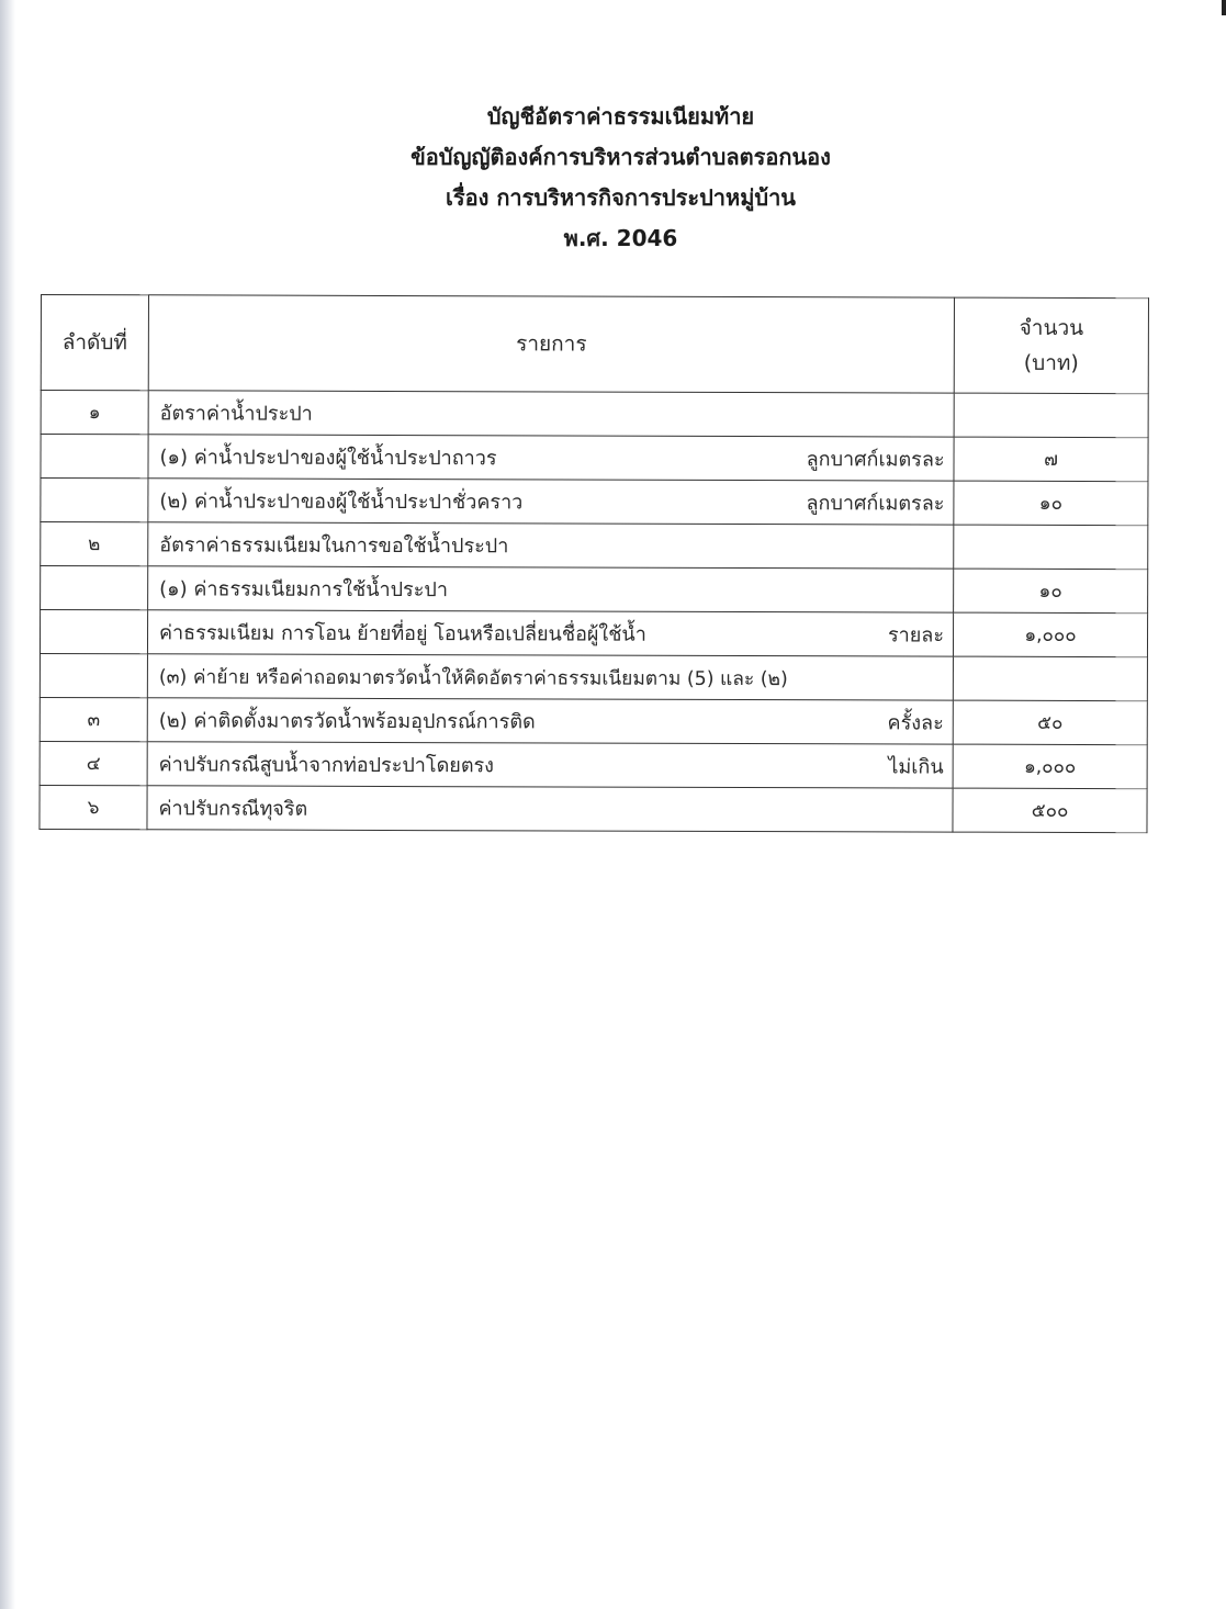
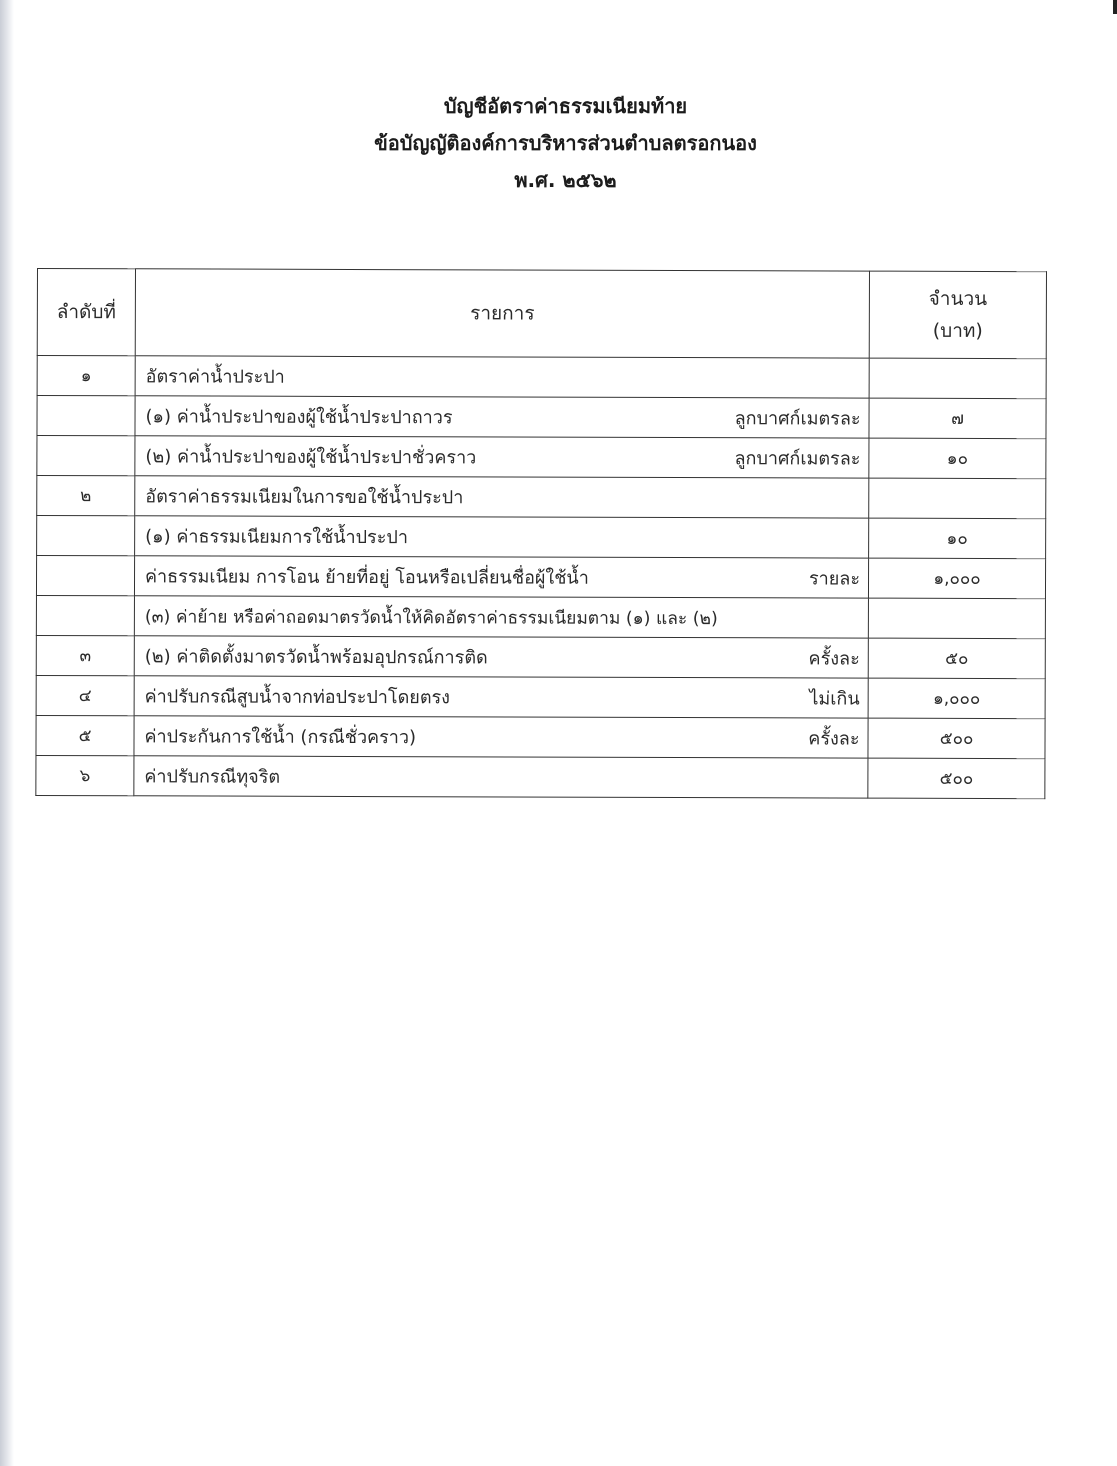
  บัญชีอัตราค่าธรรมเนียมท้าย
  ข้อบัญญัติองค์การบริหารส่วนตำบลตรอกนอง
- เรื่อง การบริหารกิจการประปาหมู่บ้าน
- พ.ศ. 2046
+ พ.ศ. ๒๕๖๒
  ลำดับที่	รายการ	จำนวน (บาท)
  ๑	อัตราค่าน้ำประปา
  	(๑) ค่าน้ำประปาของผู้ใช้น้ำประปาถาวร ลูกบาศก์เมตรละ	๗
  	(๒) ค่าน้ำประปาของผู้ใช้น้ำประปาชั่วคราว ลูกบาศก์เมตรละ	๑๐
  ๒	อัตราค่าธรรมเนียมในการขอใช้น้ำประปา
  	(๑) ค่าธรรมเนียมการใช้น้ำประปา	๑๐
  	ค่าธรรมเนียม การโอน ย้ายที่อยู่ โอนหรือเปลี่ยนชื่อผู้ใช้น้ำ รายละ	๑,๐๐๐
- 	(๓) ค่าย้าย หรือค่าถอดมาตรวัดน้ำให้คิดอัตราค่าธรรมเนียมตาม (5) และ (๒)
+ 	(๓) ค่าย้าย หรือค่าถอดมาตรวัดน้ำให้คิดอัตราค่าธรรมเนียมตาม (๑) และ (๒)
  ๓	(๒) ค่าติดตั้งมาตรวัดน้ำพร้อมอุปกรณ์การติด ครั้งละ	๕๐
  ๔	ค่าปรับกรณีสูบน้ำจากท่อประปาโดยตรง ไม่เกิน	๑,๐๐๐
+ ๕	ค่าประกันการใช้น้ำ (กรณีชั่วคราว) ครั้งละ	๕๐๐
  ๖	ค่าปรับกรณีทุจริต	๕๐๐
